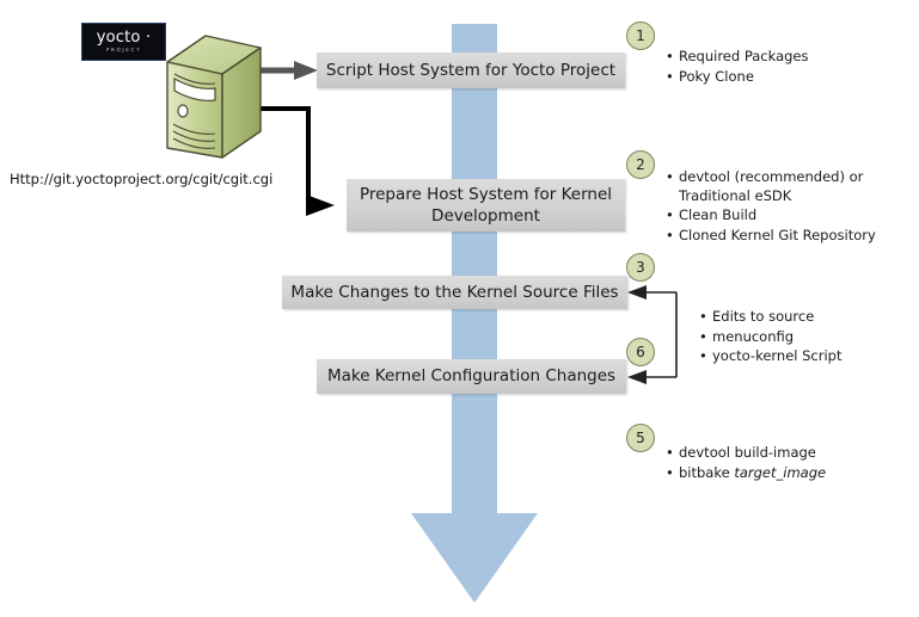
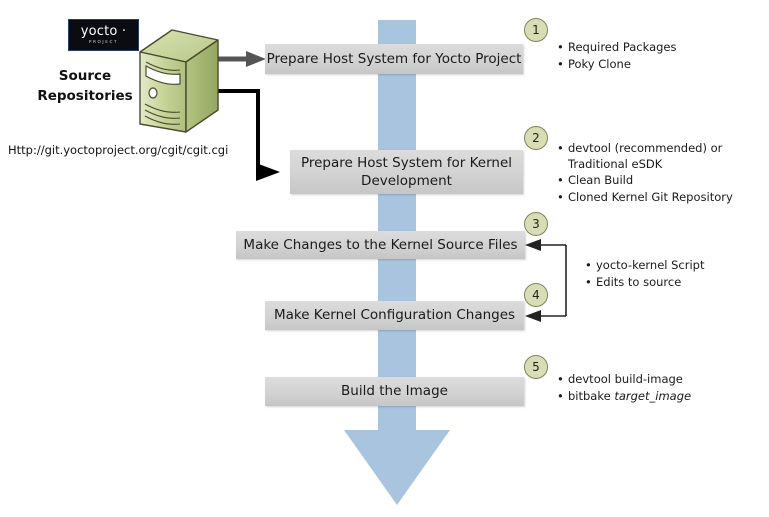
  yocto ·
+ Source
+ Repositories
  Http://git.yoctoproject.org/cgit/cgit.cgi
- Script Host System for Yocto Project
+ Prepare Host System for Yocto Project
  1
  Required Packages
  Poky Clone
  Prepare Host System for Kernel
  Development
  2
  devtool (recommended) or
  Traditional eSDK
  Clean Build
  Cloned Kernel Git Repository
  Make Changes to the Kernel Source Files
  3
  Make Kernel Configuration Changes
- 6
+ 4
- Edits to source
+ yocto-kernel Script
- menuconfig
- yocto-kernel Script
+ Edits to source
+ Build the Image
  5
  devtool build-image
  bitbake target_image
